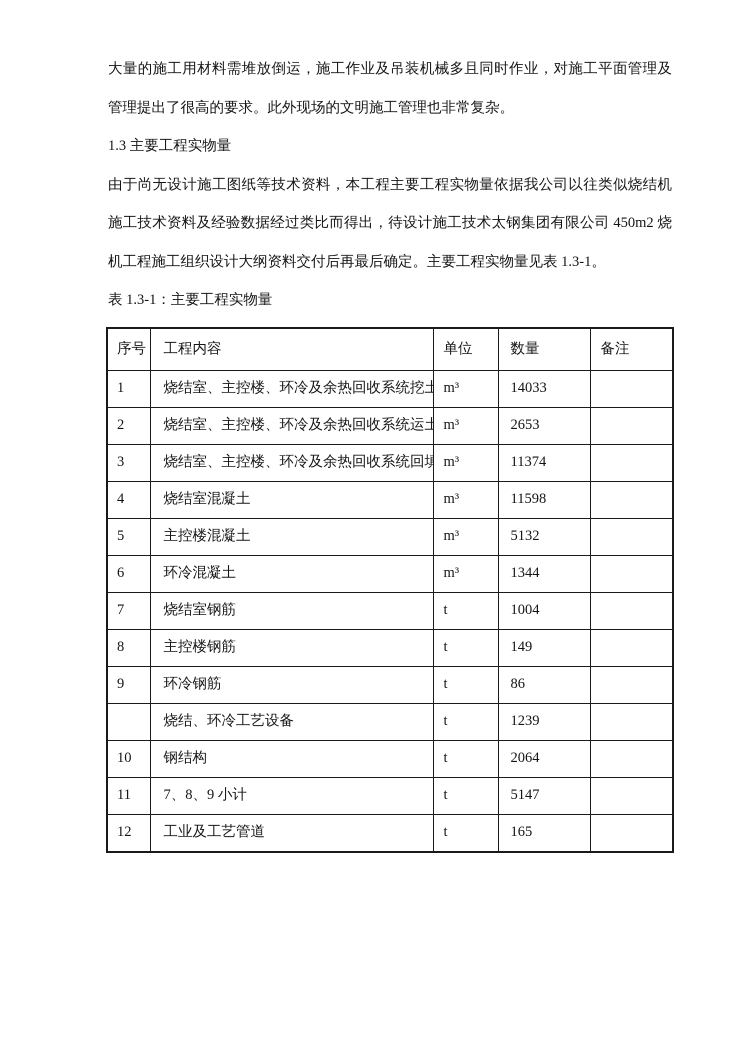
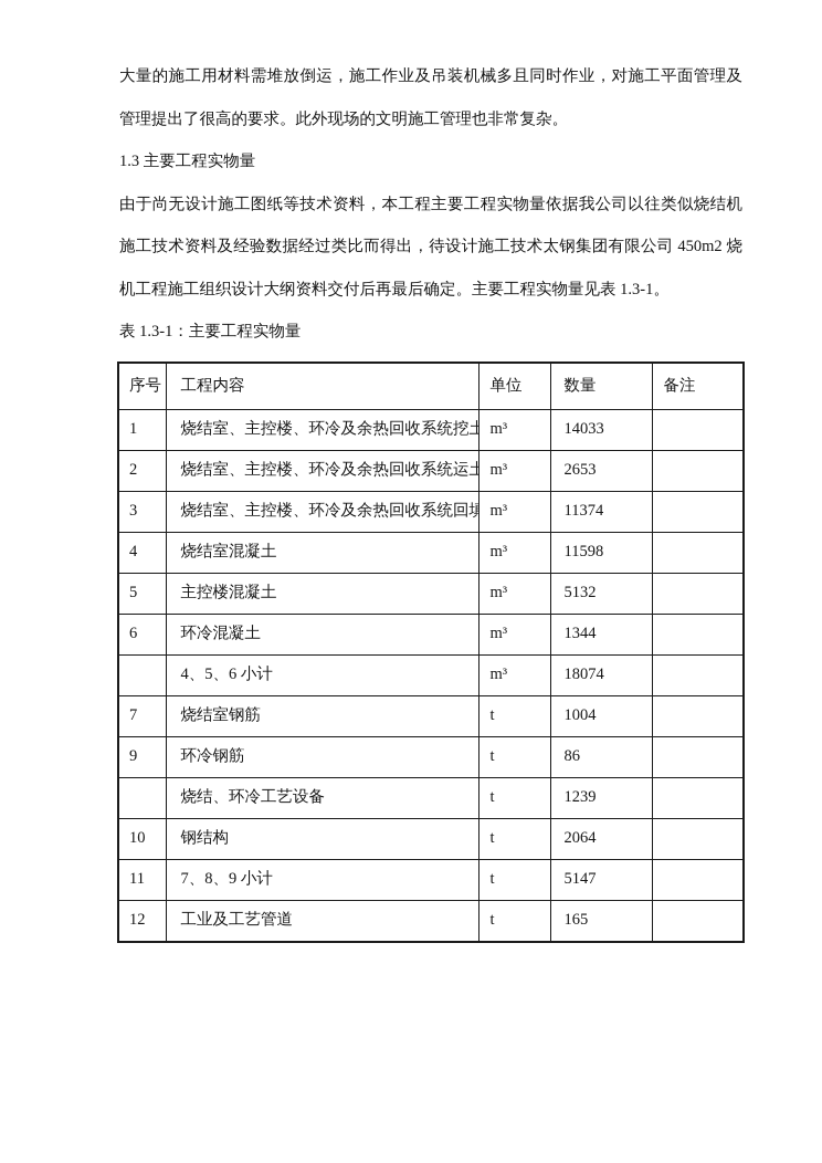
  大量的施工用材料需堆放倒运，施工作业及吊装机械多且同时作业，对施工平面管理及
  管理提出了很高的要求。此外现场的文明施工管理也非常复杂。
  1.3 主要工程实物量
  由于尚无设计施工图纸等技术资料，本工程主要工程实物量依据我公司以往类似烧结机
  施工技术资料及经验数据经过类比而得出，待设计施工技术太钢集团有限公司 450m2 烧
  机工程施工组织设计大纲资料交付后再最后确定。主要工程实物量见表 1.3-1。
  表 1.3-1：主要工程实物量
  序号	工程内容	单位	数量	备注
  1	烧结室、主控楼、环冷及余热回收系统挖土	m³	14033
  2	烧结室、主控楼、环冷及余热回收系统运土	m³	2653
  3	烧结室、主控楼、环冷及余热回收系统回填	m³	11374
  4	烧结室混凝土	m³	11598
  5	主控楼混凝土	m³	5132
  6	环冷混凝土	m³	1344
+ 	4、5、6 小计	m³	18074
  7	烧结室钢筋	t	1004
- 8	主控楼钢筋	t	149
  9	环冷钢筋	t	86
  	烧结、环冷工艺设备	t	1239
  10	钢结构	t	2064
  11	7、8、9 小计	t	5147
  12	工业及工艺管道	t	165
